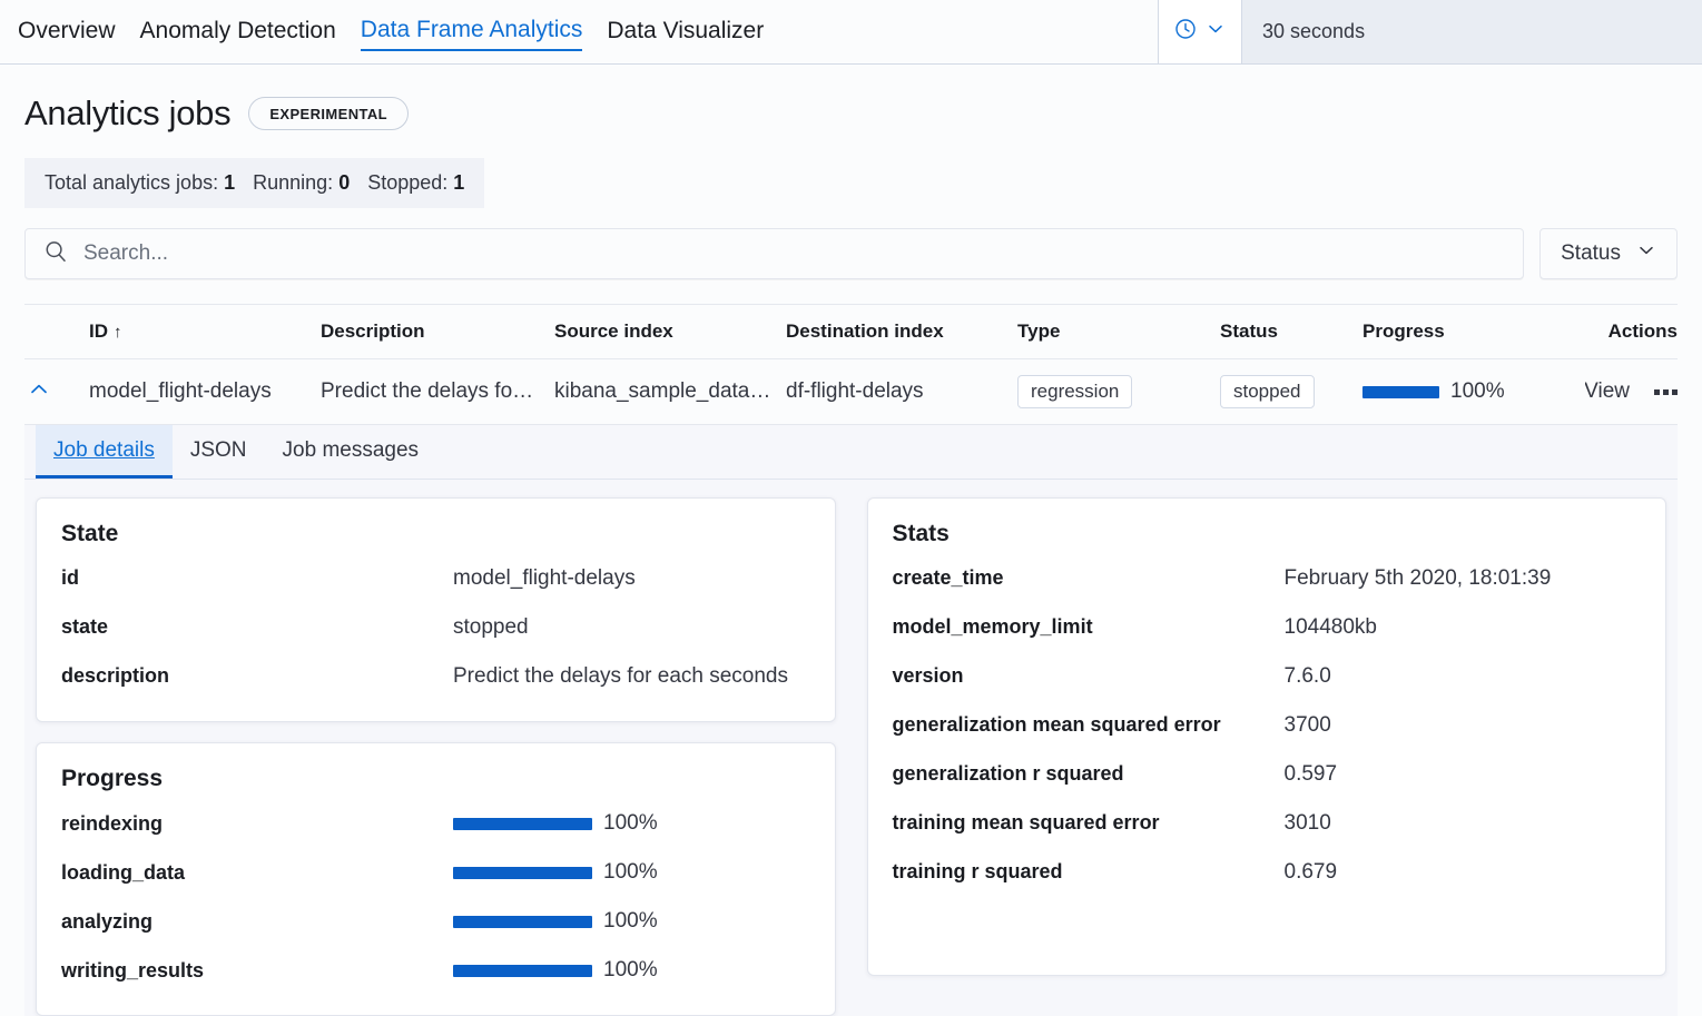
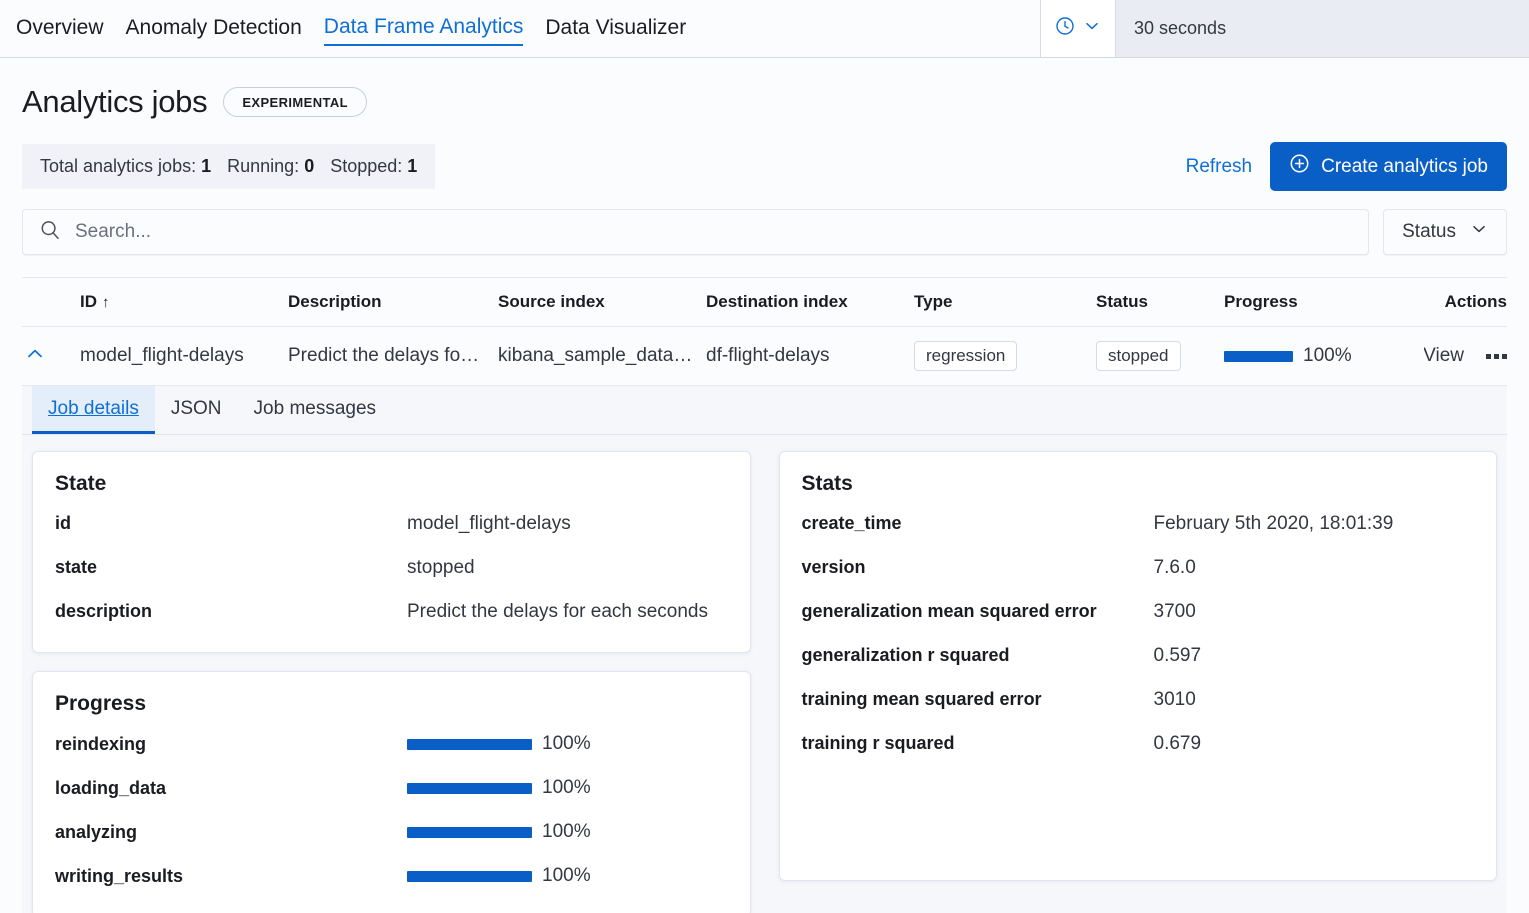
  Overview
  Anomaly Detection
  Data Frame Analytics
  Data Visualizer
  30 seconds
  Analytics jobs
  EXPERIMENTAL
  Total analytics jobs: 1
  Running: 0
  Stopped: 1
+ Refresh
+ Create analytics job
  Search...
  Status
  	ID ↑	Description	Source index	Destination index	Type	Status	Progress	Actions
  	model_flight-delays	Predict the delays fo…	kibana_sample_data…	df-flight-delays	regression	stopped	100%	View
  Job details
  JSON
  Job messages
  State
  id
  model_flight-delays
  state
  stopped
  description
  Predict the delays for each seconds
  Progress
  reindexing
  100%
  loading_data
  100%
  analyzing
  100%
  writing_results
  100%
  Stats
  create_time
  February 5th 2020, 18:01:39
- model_memory_limit
- 104480kb
  version
  7.6.0
  generalization mean squared error
  3700
  generalization r squared
  0.597
  training mean squared error
  3010
  training r squared
  0.679
